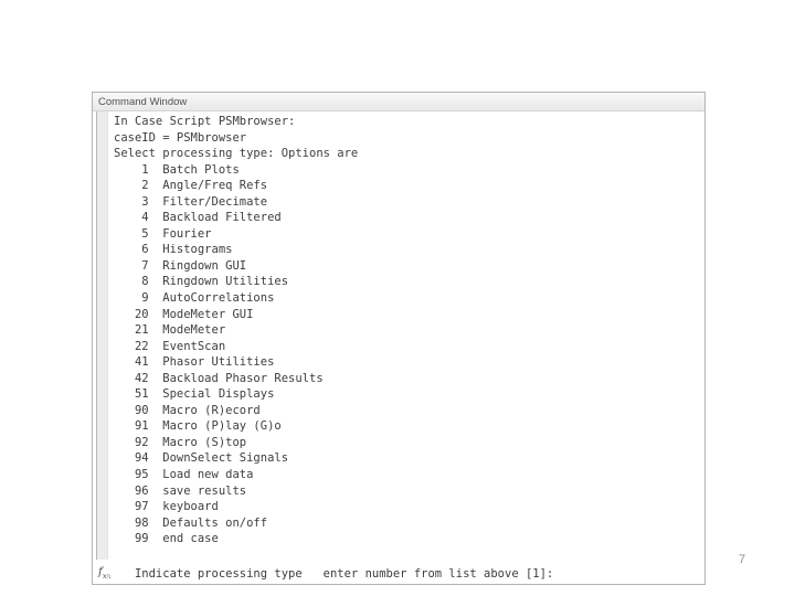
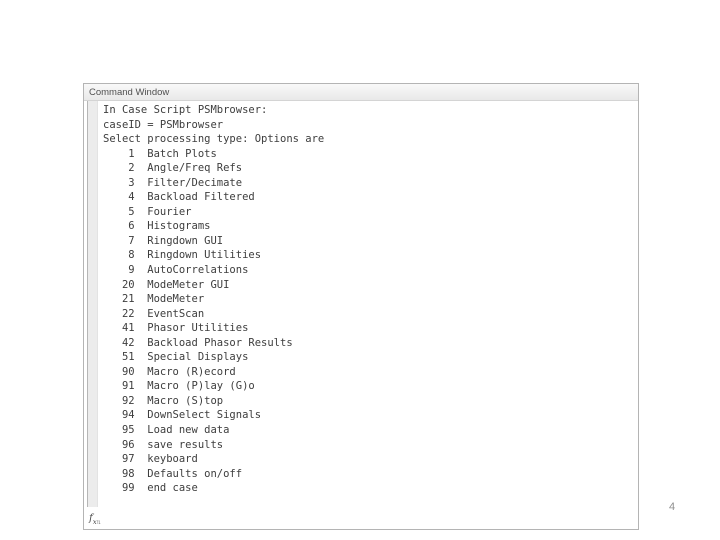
  Command Window
  In Case Script PSMbrowser:
  caseID = PSMbrowser
  Select processing type: Options are
  1 Batch Plots
  2 Angle/Freq Refs
  3 Filter/Decimate
  4 Backload Filtered
  5 Fourier
  6 Histograms
  7 Ringdown GUI
  8 Ringdown Utilities
  9 AutoCorrelations
  20 ModeMeter GUI
  21 ModeMeter
  22 EventScan
  41 Phasor Utilities
  42 Backload Phasor Results
  51 Special Displays
  90 Macro (R)ecord
  91 Macro (P)lay (G)o
  92 Macro (S)top
  94 DownSelect Signals
  95 Load new data
  96 save results
  97 keyboard
  98 Defaults on/off
  99 end case
- Indicate processing type enter number from list above [1]:
- 7
+ 4
